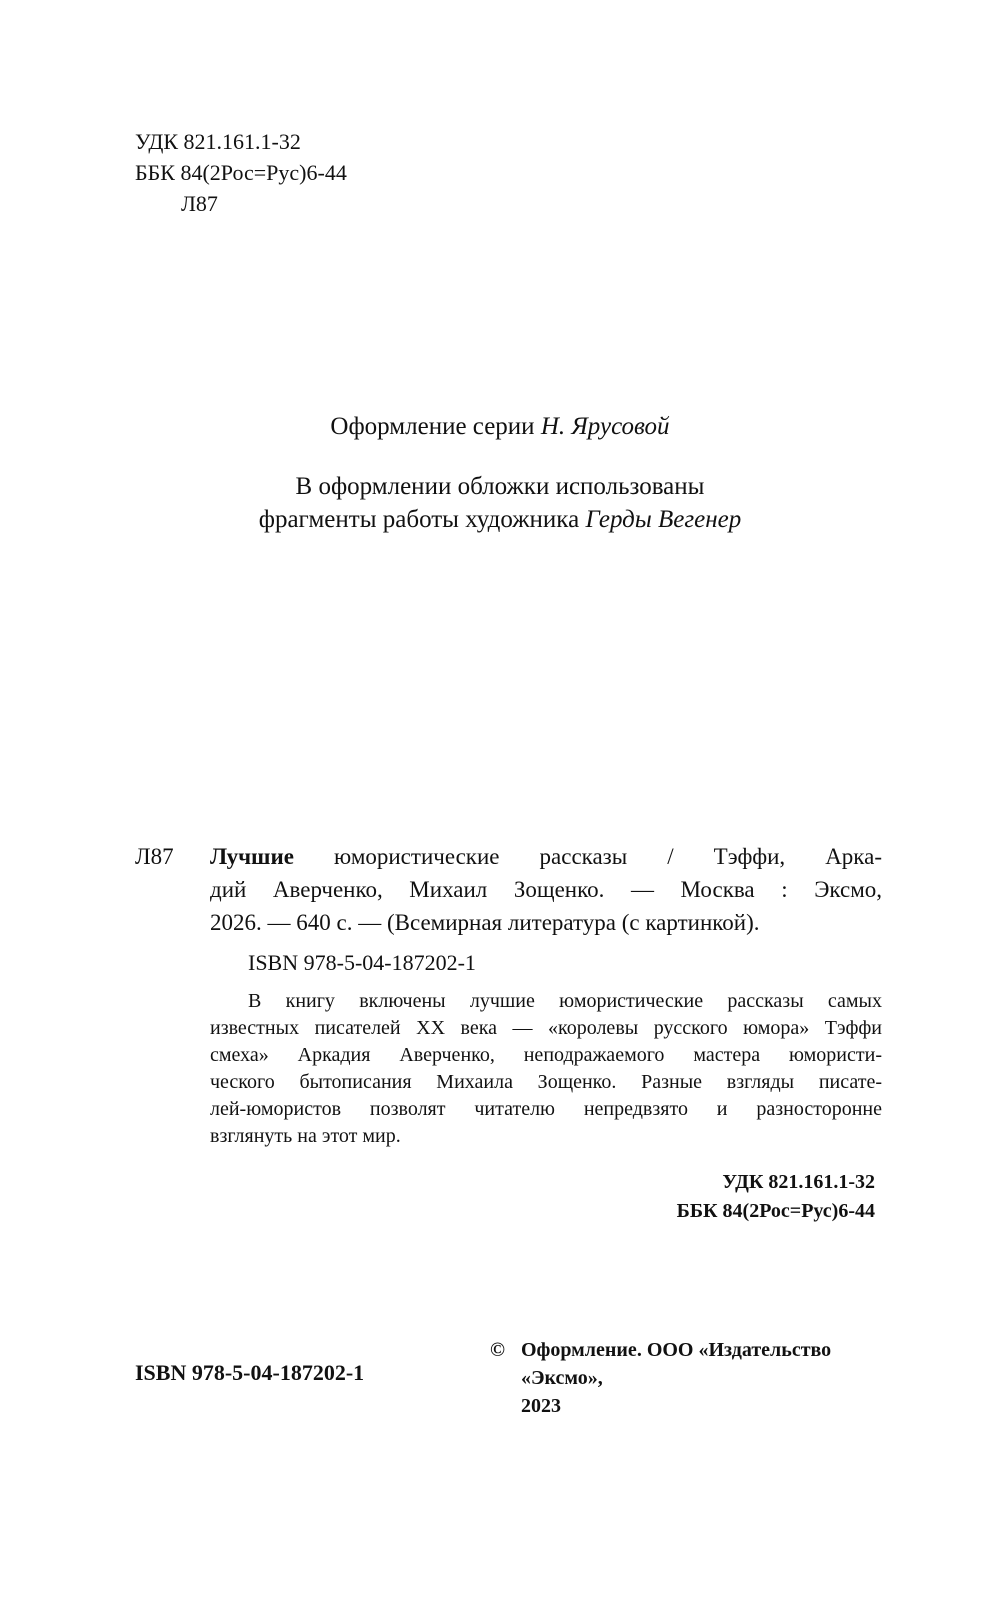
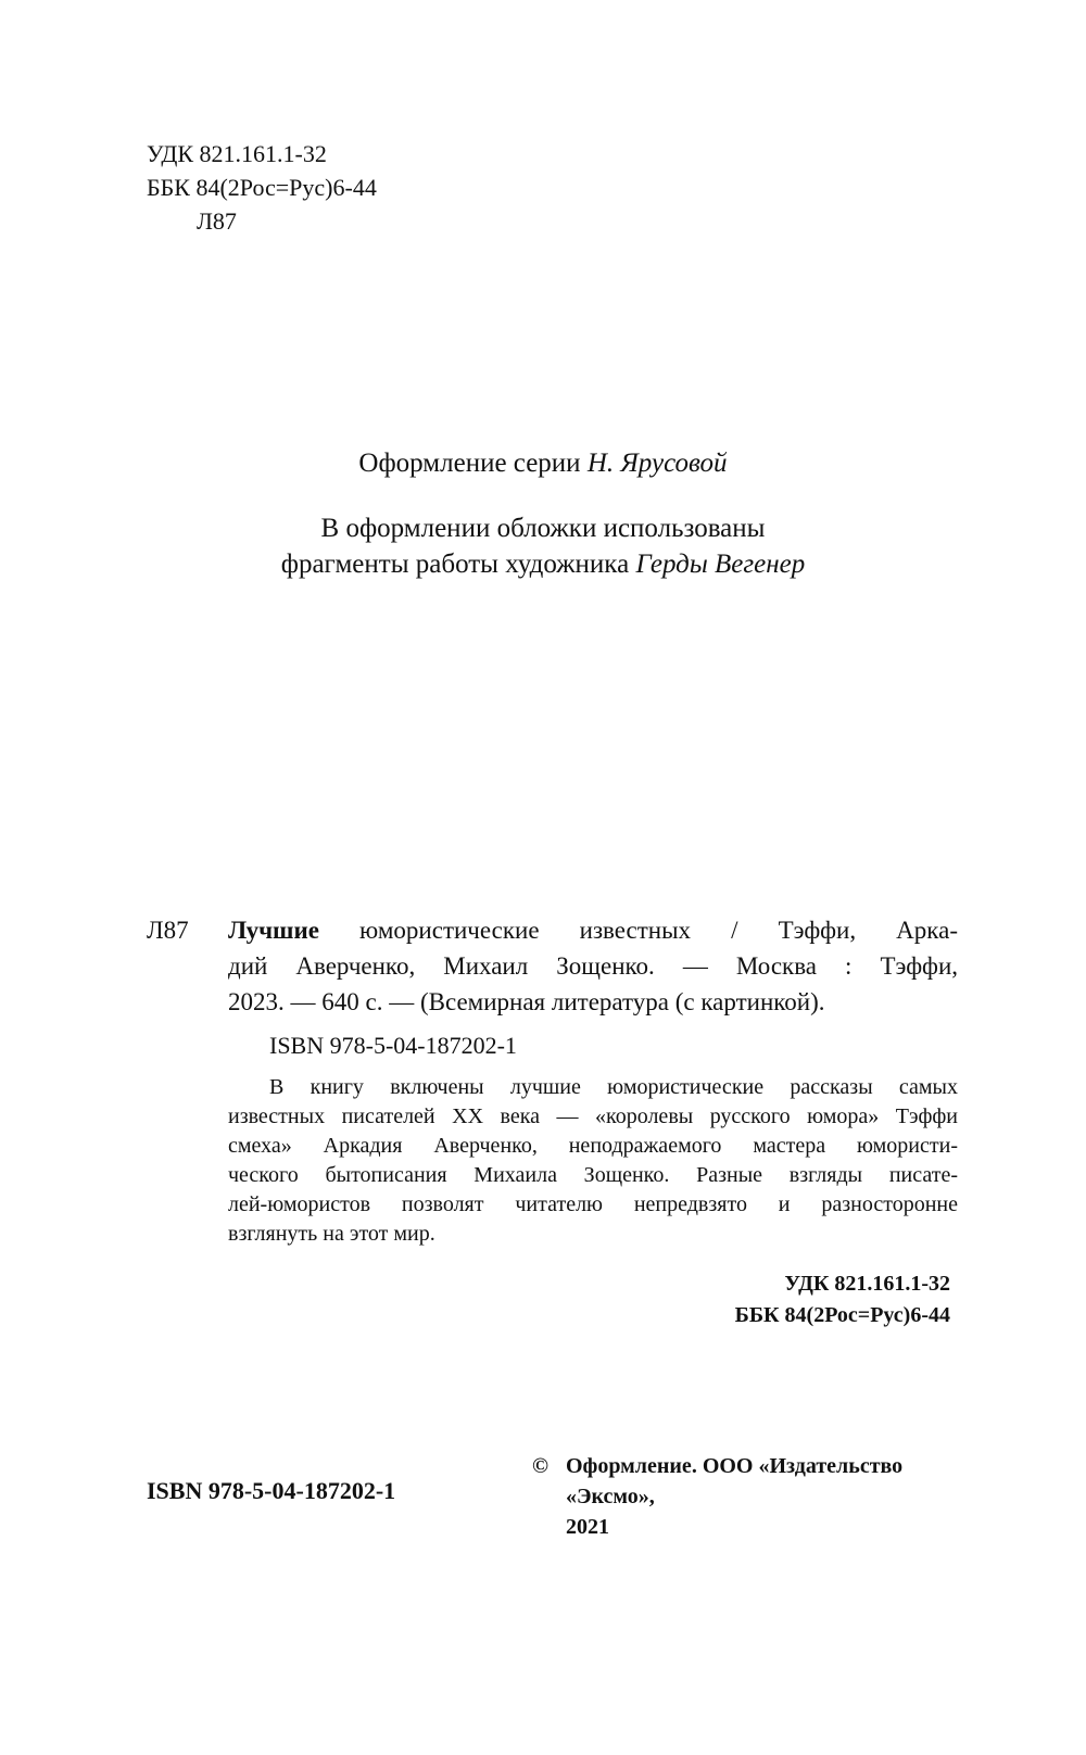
  УДК 821.161.1-32
  ББК 84(2Рос=Рус)6-44
  Л87
  Оформление серии Н. Ярусовой
  В оформлении обложки использованы
  фрагменты работы художника Герды Вегенер
  Л87
- Лучшие юмористические рассказы / Тэффи, Арка-
+ Лучшие юмористические известных / Тэффи, Арка-
- дий Аверченко, Михаил Зощенко. — Москва : Эксмо,
+ дий Аверченко, Михаил Зощенко. — Москва : Тэффи,
- 2026. — 640 с. — (Всемирная литература (с картинкой).
+ 2023. — 640 с. — (Всемирная литература (с картинкой).
  ISBN 978-5-04-187202-1
  В книгу включены лучшие юмористические рассказы самых
  известных писателей XX века — «королевы русского юмора» Тэффи
  смеха» Аркадия Аверченко, неподражаемого мастера юмористи-
  ческого бытописания Михаила Зощенко. Разные взгляды писате-
  лей-юмористов позволят читателю непредвзято и разносторонне
  взглянуть на этот мир.
  УДК 821.161.1-32
  ББК 84(2Рос=Рус)6-44
  ISBN 978-5-04-187202-1
  ©
  Оформление. ООО «Издательство «Эксмо»,
- 2023
+ 2021
